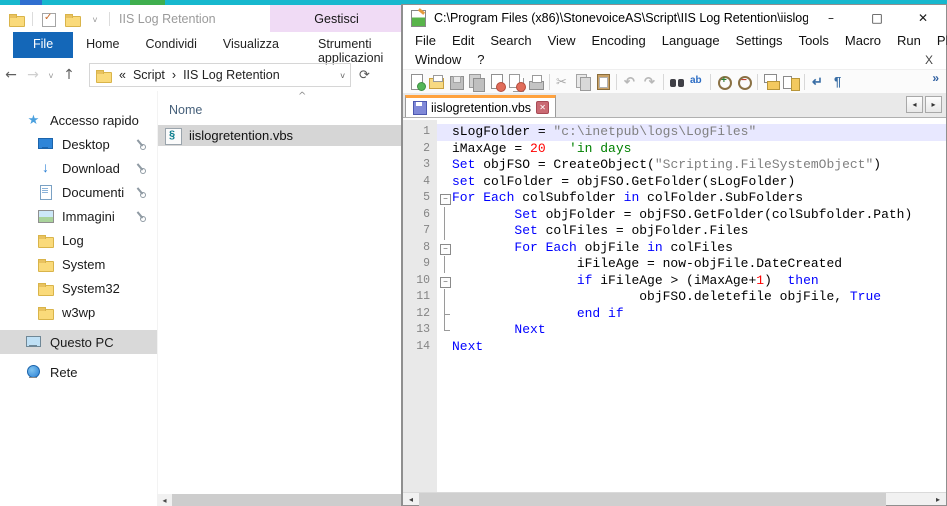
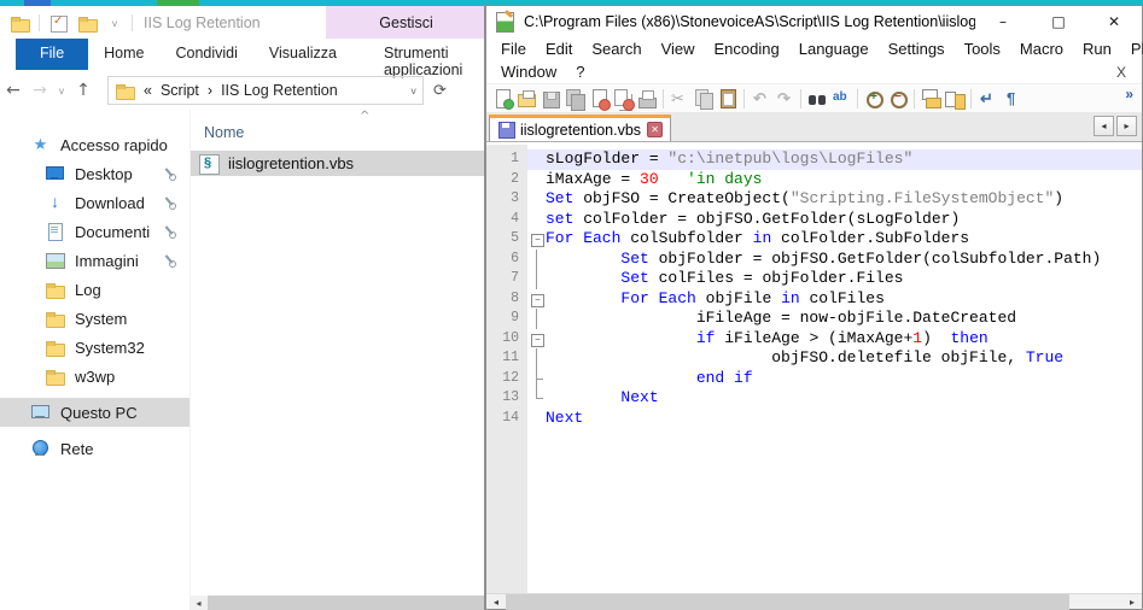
  IIS Log Retention
  Gestisci
  File
  Home
  Condividi
  Visualizza
  Strumenti applicazioni
  «
  Script
  ›
  IIS Log Retention
  ★
  Accesso rapido
  Desktop
  ↓
  Download
  Documenti
  Immagini
  Log
  System
  System32
  w3wp
  Questo PC
  Rete
  Nome
  iislogretention.vbs
  C:\Program Files (x86)\StonevoiceAS\Script\IIS Log Retention\iislog
  File
  Edit
  Search
  View
  Encoding
  Language
  Settings
  Tools
  Macro
  Run
  Window
  ?
  X
  »
  iislogretention.vbs
  1
  sLogFolder = "c:\inetpub\logs\LogFiles"
  2
- iMaxAge = 20 'in days
+ iMaxAge = 30 'in days
  3
  Set objFSO = CreateObject("Scripting.FileSystemObject")
  4
  set colFolder = objFSO.GetFolder(sLogFolder)
  5
  For Each colSubfolder in colFolder.SubFolders
  6
  Set objFolder = objFSO.GetFolder(colSubfolder.Path)
  7
  Set colFiles = objFolder.Files
  8
  For Each objFile in colFiles
  9
  iFileAge = now-objFile.DateCreated
  10
  if iFileAge > (iMaxAge+1) then
  11
  objFSO.deletefile objFile, True
  12
  end if
  13
  Next
  14
  Next
